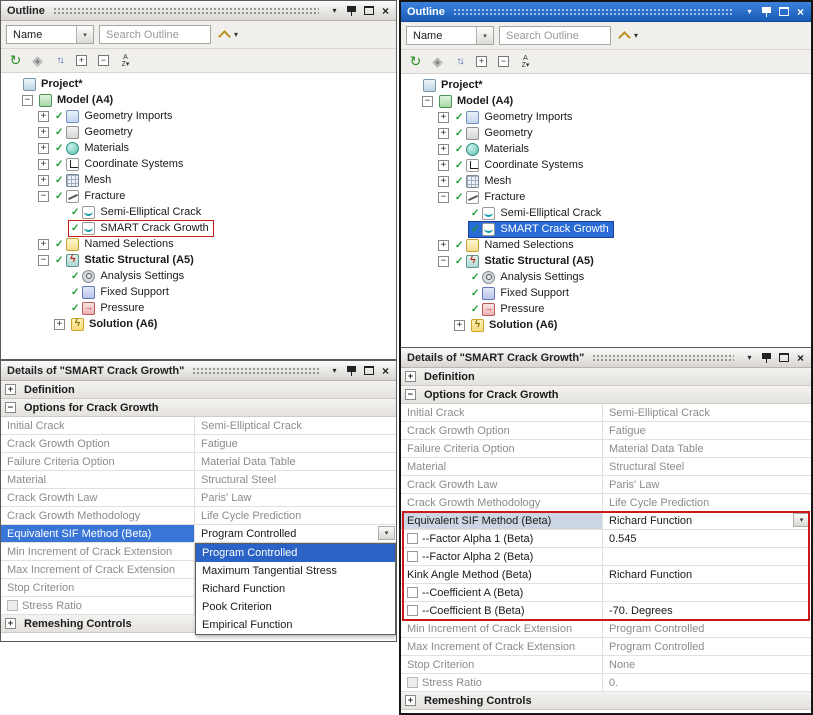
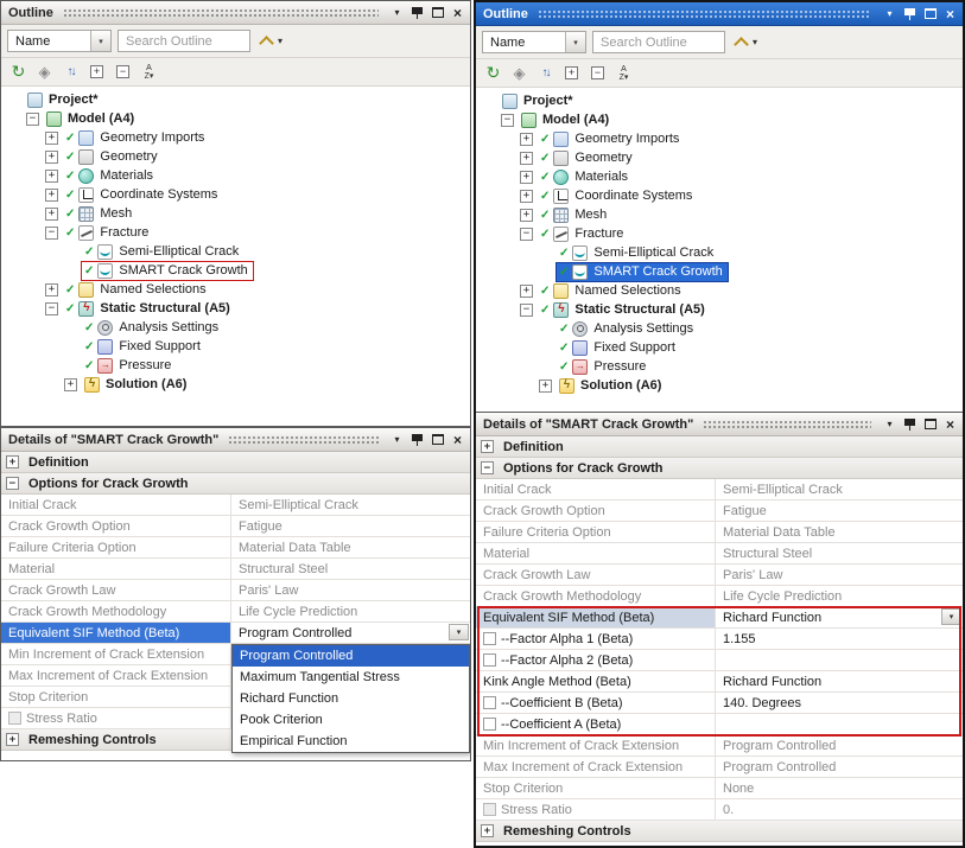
  Outline
  ▾
  ×
  Name
  Search Outline
  ▾
  ↻
  ◈
  ↑↓
  Project*
  −
  Model (A4)
  +
  ✓
  Geometry Imports
  +
  ✓
  Geometry
  +
  ✓
  Materials
  +
  ✓
  Coordinate Systems
  +
  ✓
  Mesh
  −
  ✓
  Fracture
  ✓
  Semi-Elliptical Crack
  ✓
  SMART Crack Growth
  +
  ✓
  Named Selections
  −
  ✓
  Static Structural (A5)
  ✓
  Analysis Settings
  ✓
  Fixed Support
  ✓
  Pressure
  +
  Solution (A6)
  Details of "SMART Crack Growth"
  ▾
  ×
  +
  Definition
  −
  Options for Crack Growth
  Initial Crack
  Semi-Elliptical Crack
  Crack Growth Option
  Fatigue
  Failure Criteria Option
  Material Data Table
  Material
  Structural Steel
  Crack Growth Law
  Paris' Law
  Crack Growth Methodology
  Life Cycle Prediction
  Equivalent SIF Method (Beta)
  Program Controlled
  Min Increment of Crack Extension
  Max Increment of Crack Extension
  Stop Criterion
  Stress Ratio
  +
  Remeshing Controls
  Program Controlled
  Maximum Tangential Stress
  Richard Function
  Pook Criterion
  Empirical Function
  Outline
  ▾
  ×
  Name
  Search Outline
  ▾
  ↻
  ◈
  ↑↓
  Project*
  −
  Model (A4)
  +
  ✓
  Geometry Imports
  +
  ✓
  Geometry
  +
  ✓
  Materials
  +
  ✓
  Coordinate Systems
  +
  ✓
  Mesh
  −
  ✓
  Fracture
  ✓
  Semi-Elliptical Crack
  ✓
  SMART Crack Growth
  +
  ✓
  Named Selections
  −
  ✓
  Static Structural (A5)
  ✓
  Analysis Settings
  ✓
  Fixed Support
  ✓
  Pressure
  +
  Solution (A6)
  Details of "SMART Crack Growth"
  ▾
  ×
  +
  Definition
  −
  Options for Crack Growth
  Initial Crack
  Semi-Elliptical Crack
  Crack Growth Option
  Fatigue
  Failure Criteria Option
  Material Data Table
  Material
  Structural Steel
  Crack Growth Law
  Paris' Law
  Crack Growth Methodology
  Life Cycle Prediction
  Equivalent SIF Method (Beta)
  Richard Function
  --Factor Alpha 1 (Beta)
- 0.545
+ 1.155
  --Factor Alpha 2 (Beta)
  Kink Angle Method (Beta)
  Richard Function
- --Coefficient A (Beta)
+ --Coefficient B (Beta)
+ 140. Degrees
- --Coefficient B (Beta)
+ --Coefficient A (Beta)
- -70. Degrees
  Min Increment of Crack Extension
  Program Controlled
  Max Increment of Crack Extension
  Program Controlled
  Stop Criterion
  None
  Stress Ratio
  0.
  +
  Remeshing Controls
